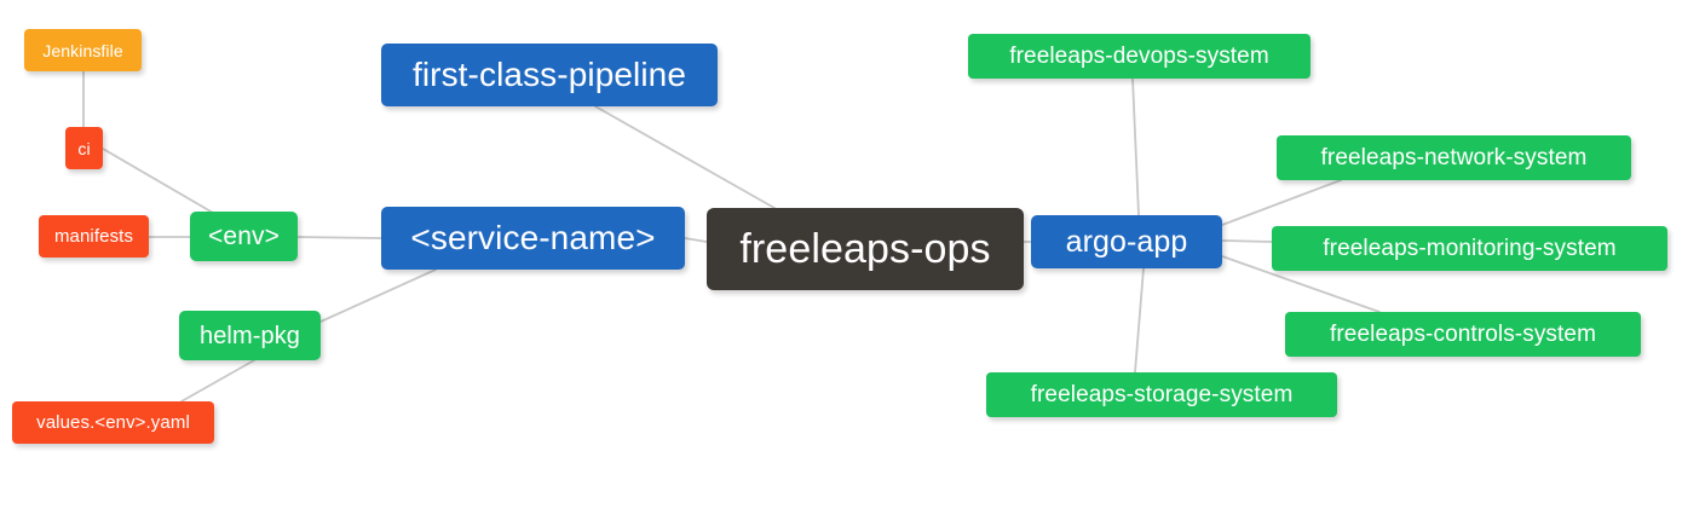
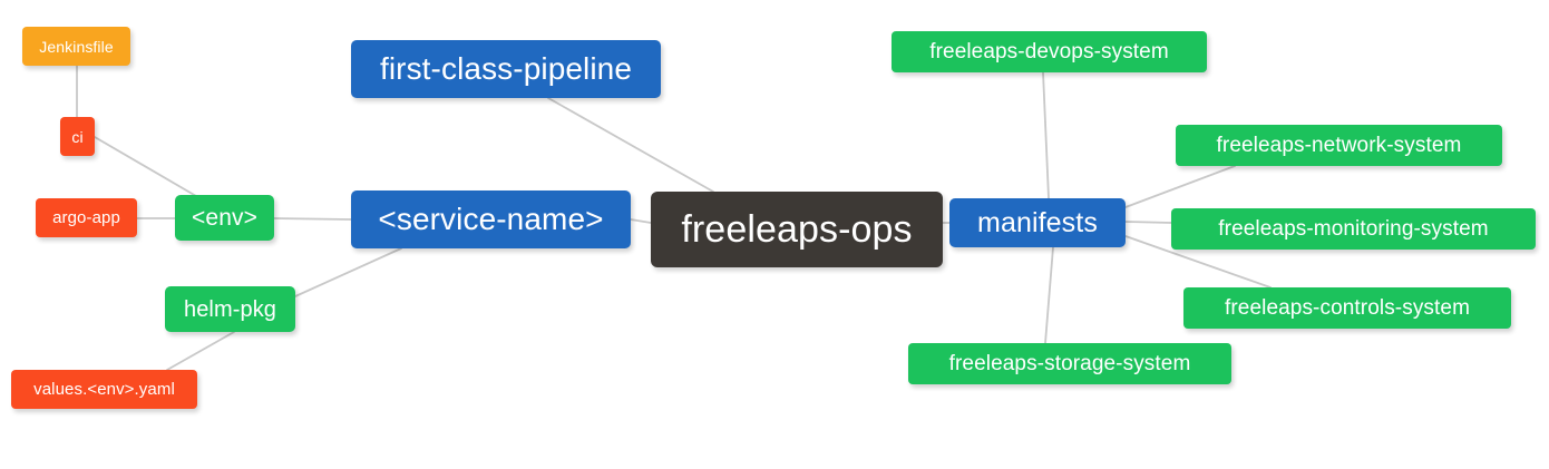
  Jenkinsfile
  ci
- manifests
+ argo-app
  <env>
  values.<env>.yaml
  helm-pkg
  <service-name>
  first-class-pipeline
  freeleaps-ops
- argo-app
+ manifests
  freeleaps-devops-system
  freeleaps-network-system
  freeleaps-monitoring-system
  freeleaps-controls-system
  freeleaps-storage-system
